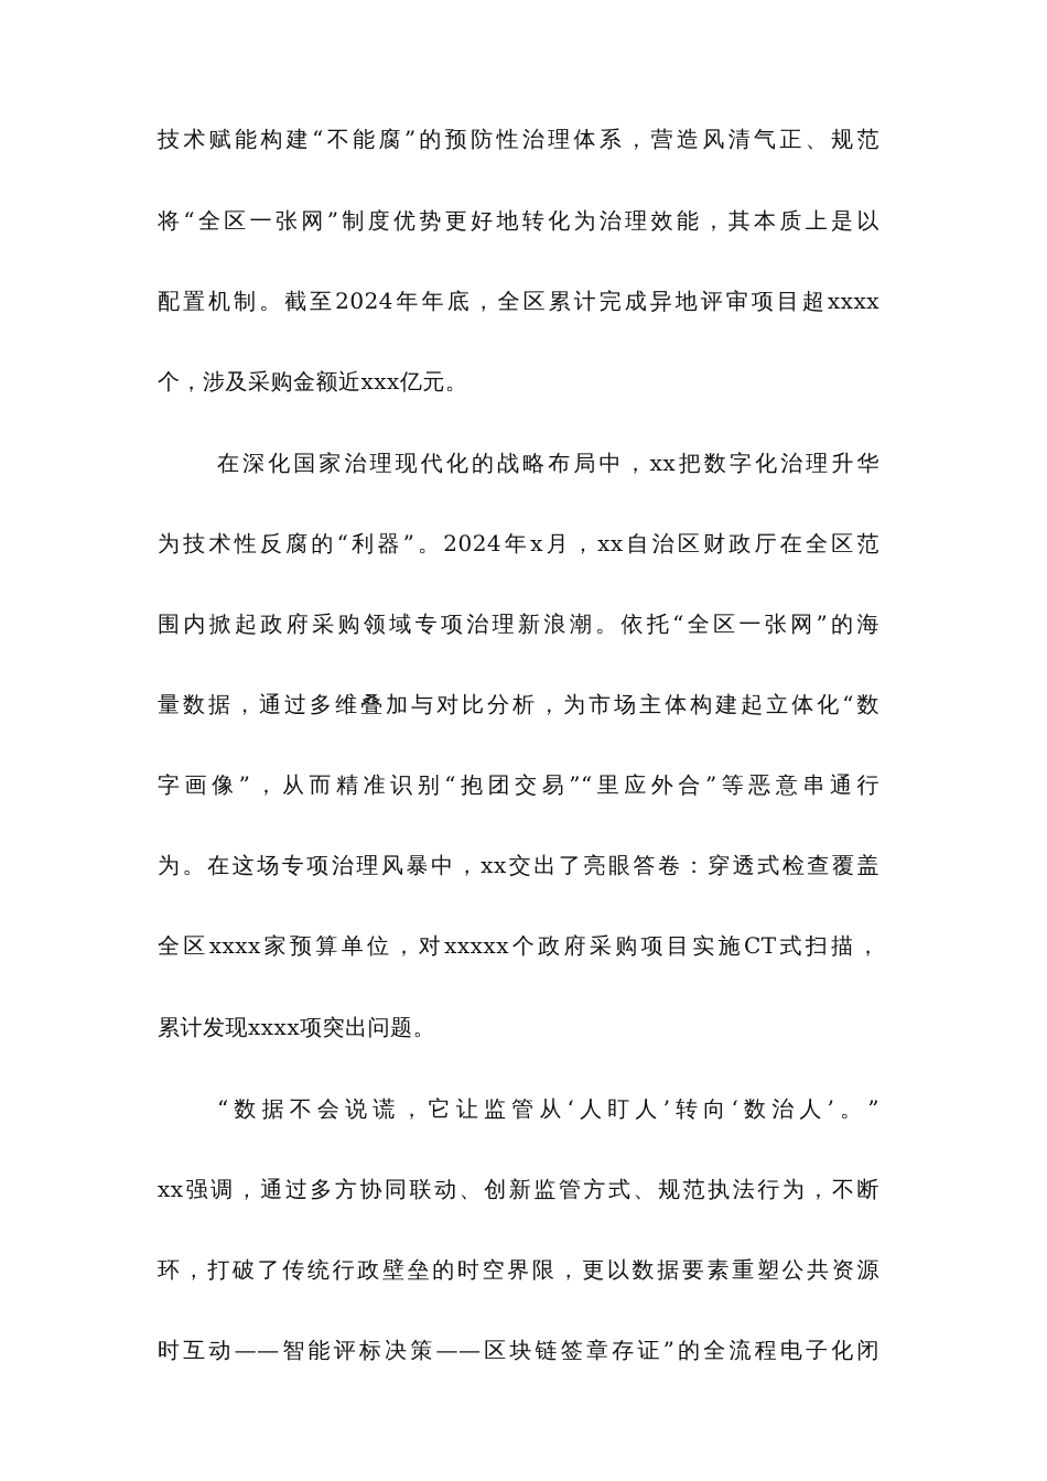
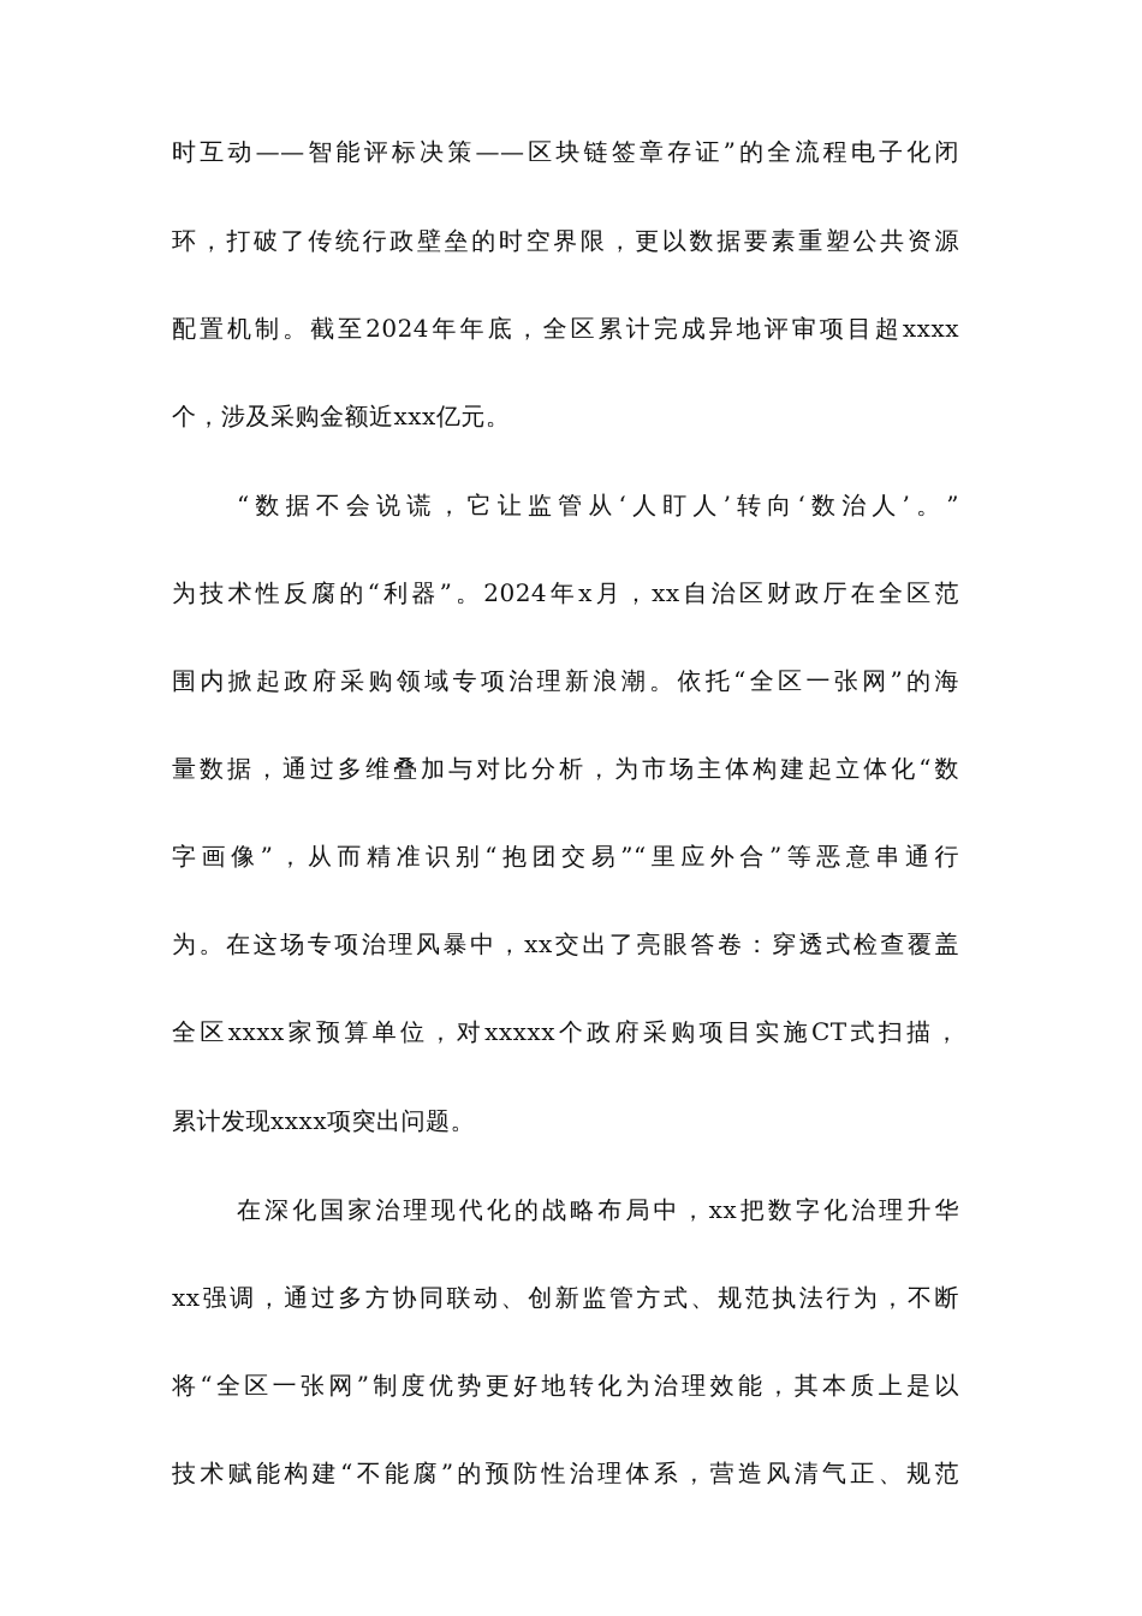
- 技术赋能构建“不能腐”的预防性治理体系，营造风清气正、规范
+ 时互动——智能评标决策——区块链签章存证”的全流程电子化闭
- 将“全区一张网”制度优势更好地转化为治理效能，其本质上是以
+ 环，打破了传统行政壁垒的时空界限，更以数据要素重塑公共资源
  配置机制。截至2024年年底，全区累计完成异地评审项目超xxxx
  个，涉及采购金额近xxx亿元。
- 在深化国家治理现代化的战略布局中，xx把数字化治理升华
+ “数据不会说谎，它让监管从‘人盯人’转向‘数治人’。”
  为技术性反腐的“利器”。2024年x月，xx自治区财政厅在全区范
  围内掀起政府采购领域专项治理新浪潮。依托“全区一张网”的海
  量数据，通过多维叠加与对比分析，为市场主体构建起立体化“数
  字画像”，从而精准识别“抱团交易”“里应外合”等恶意串通行
  为。在这场专项治理风暴中，xx交出了亮眼答卷：穿透式检查覆盖
  全区xxxx家预算单位，对xxxxx个政府采购项目实施CT式扫描，
  累计发现xxxx项突出问题。
- “数据不会说谎，它让监管从‘人盯人’转向‘数治人’。”
+ 在深化国家治理现代化的战略布局中，xx把数字化治理升华
  xx强调，通过多方协同联动、创新监管方式、规范执法行为，不断
- 环，打破了传统行政壁垒的时空界限，更以数据要素重塑公共资源
+ 将“全区一张网”制度优势更好地转化为治理效能，其本质上是以
- 时互动——智能评标决策——区块链签章存证”的全流程电子化闭
+ 技术赋能构建“不能腐”的预防性治理体系，营造风清气正、规范
